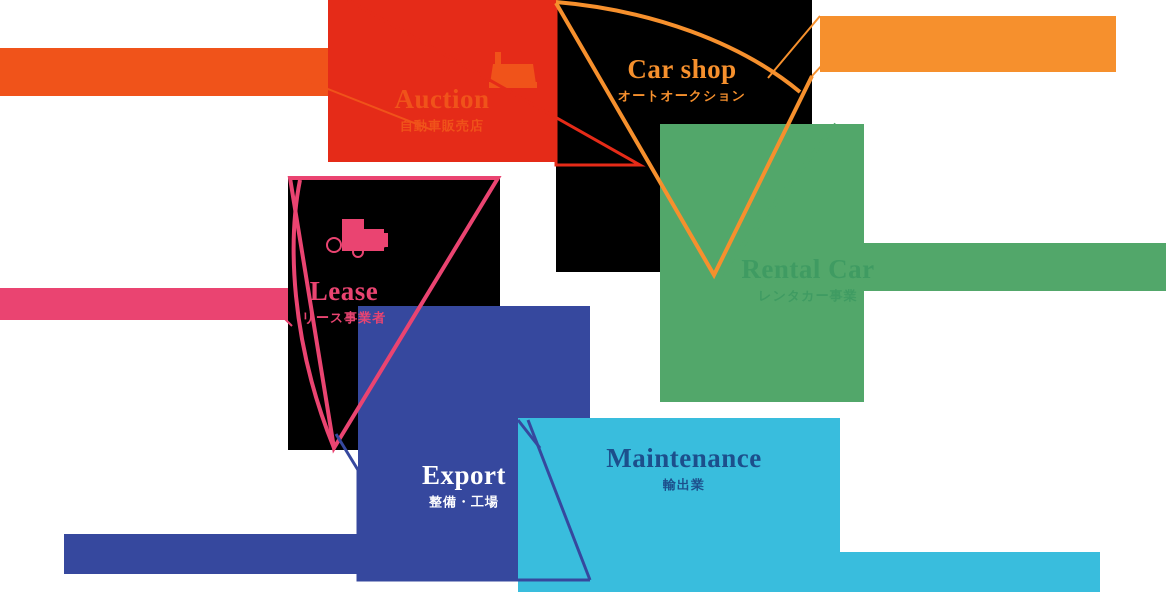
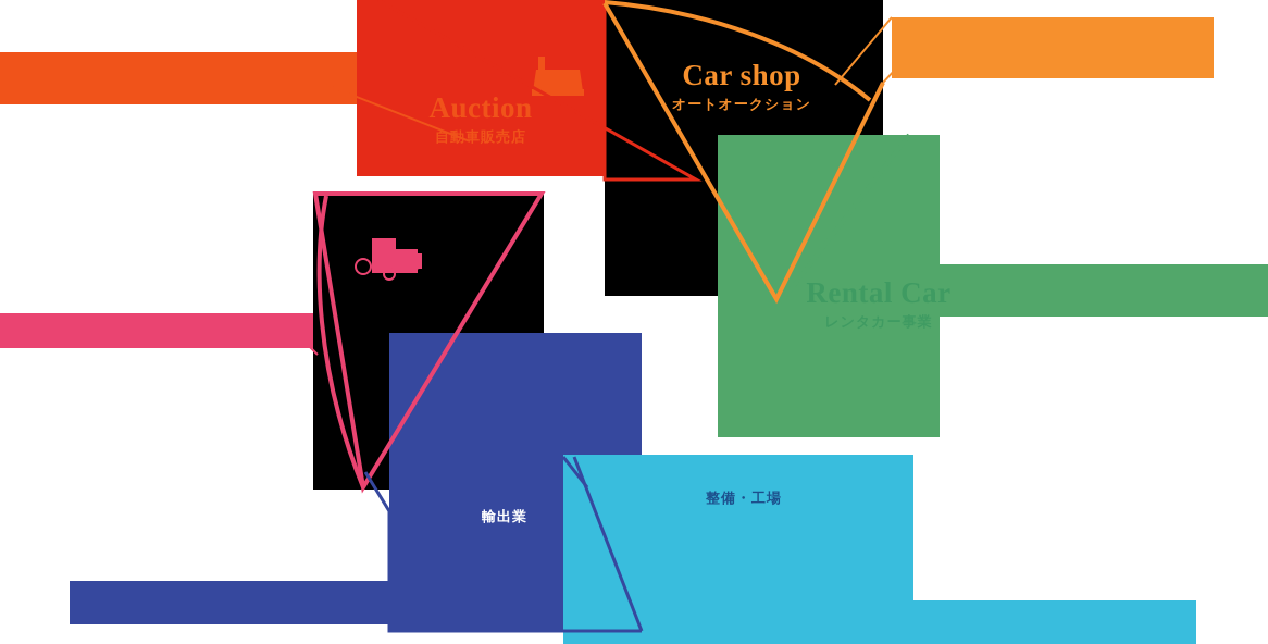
  Auction
  自動車販売店
  Car shop
  オートオークション
- Lease
- リース事業者
- Export
- 整備・工場
+ 輸出業
- Maintenance
- 輸出業
+ 整備・工場
